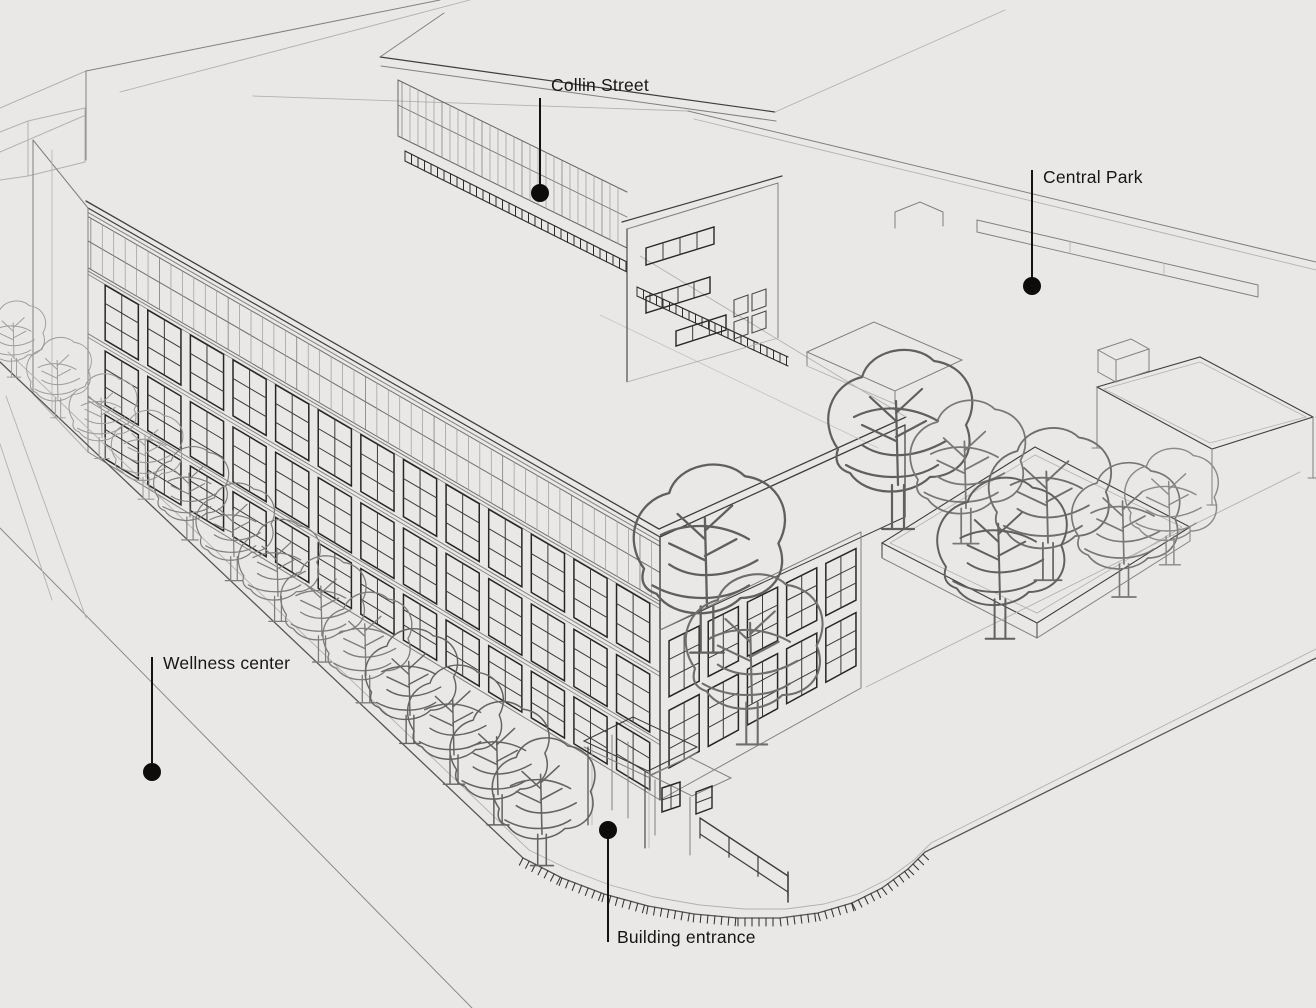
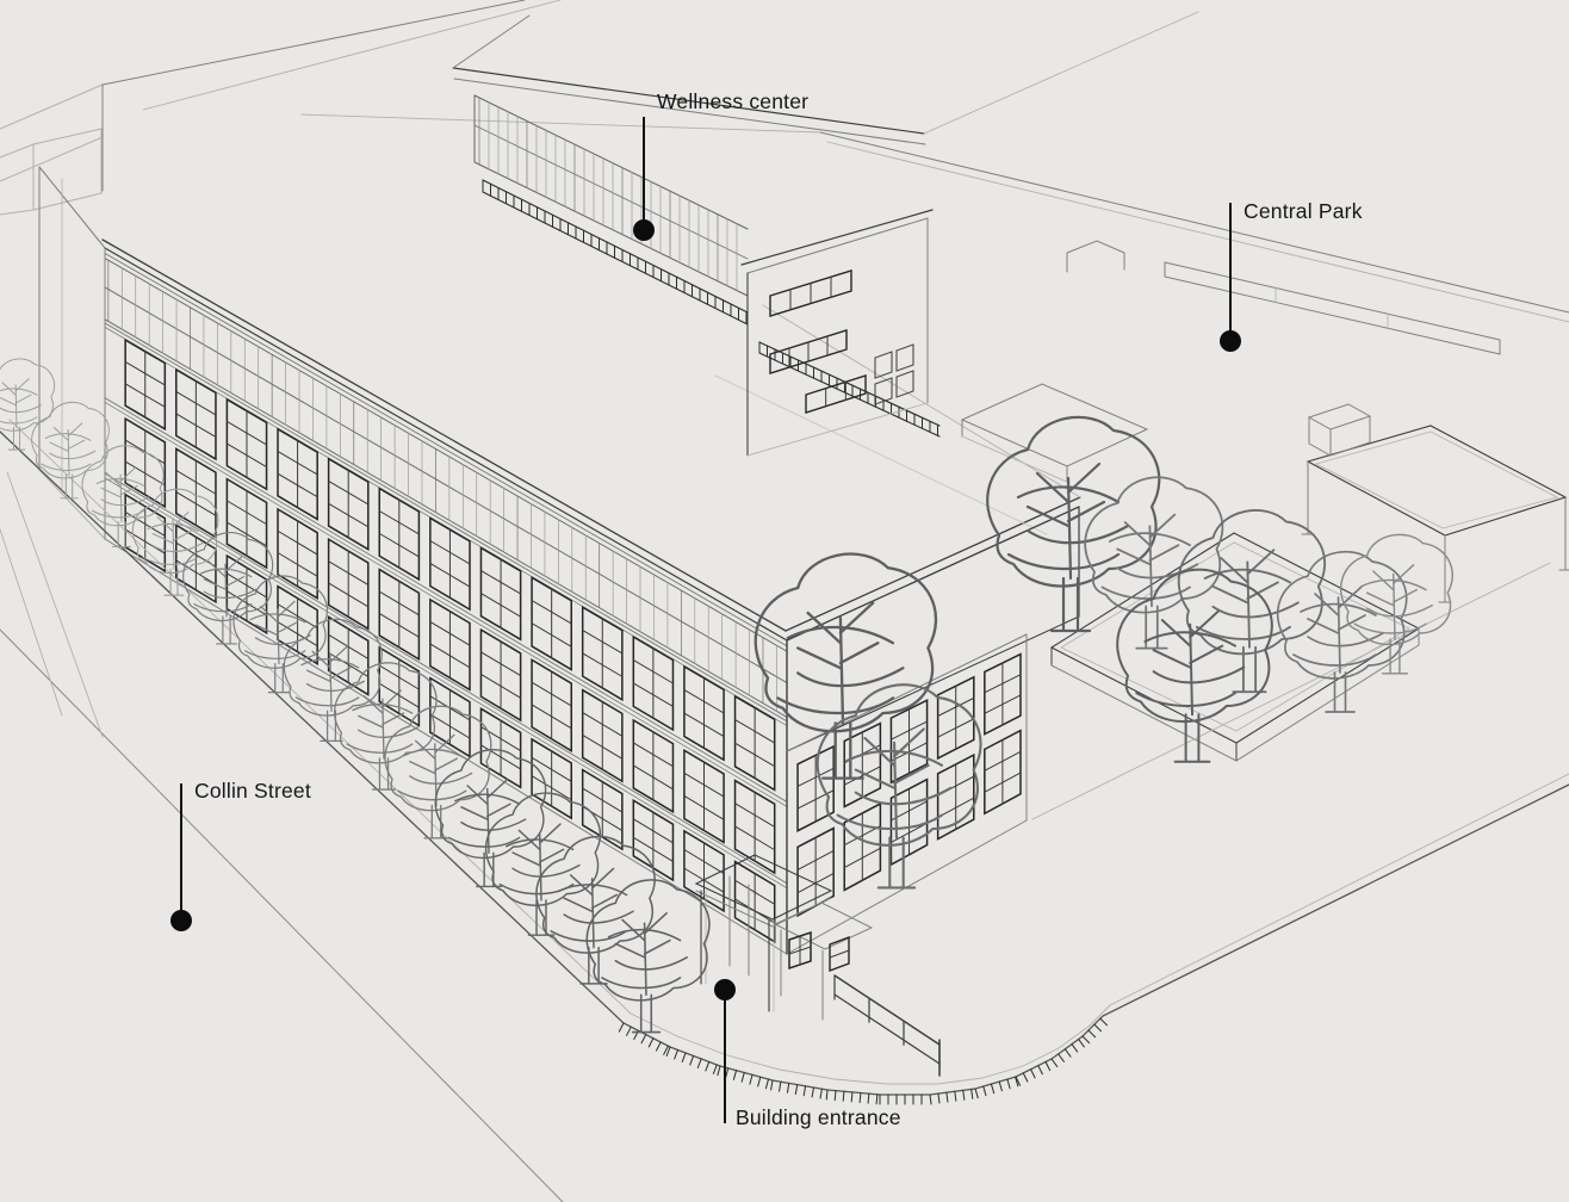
- Collin Street
+ Wellness center
  Central Park
- Wellness center
+ Collin Street
  Building entrance
